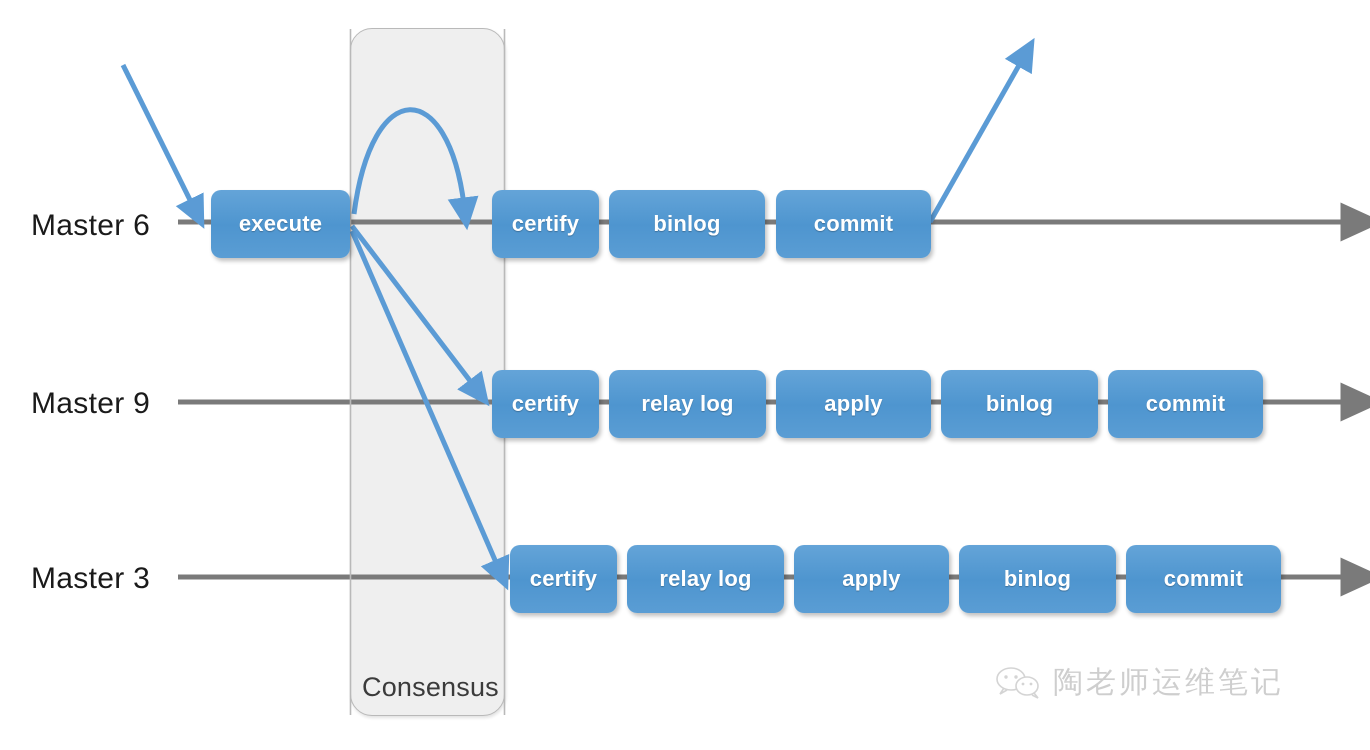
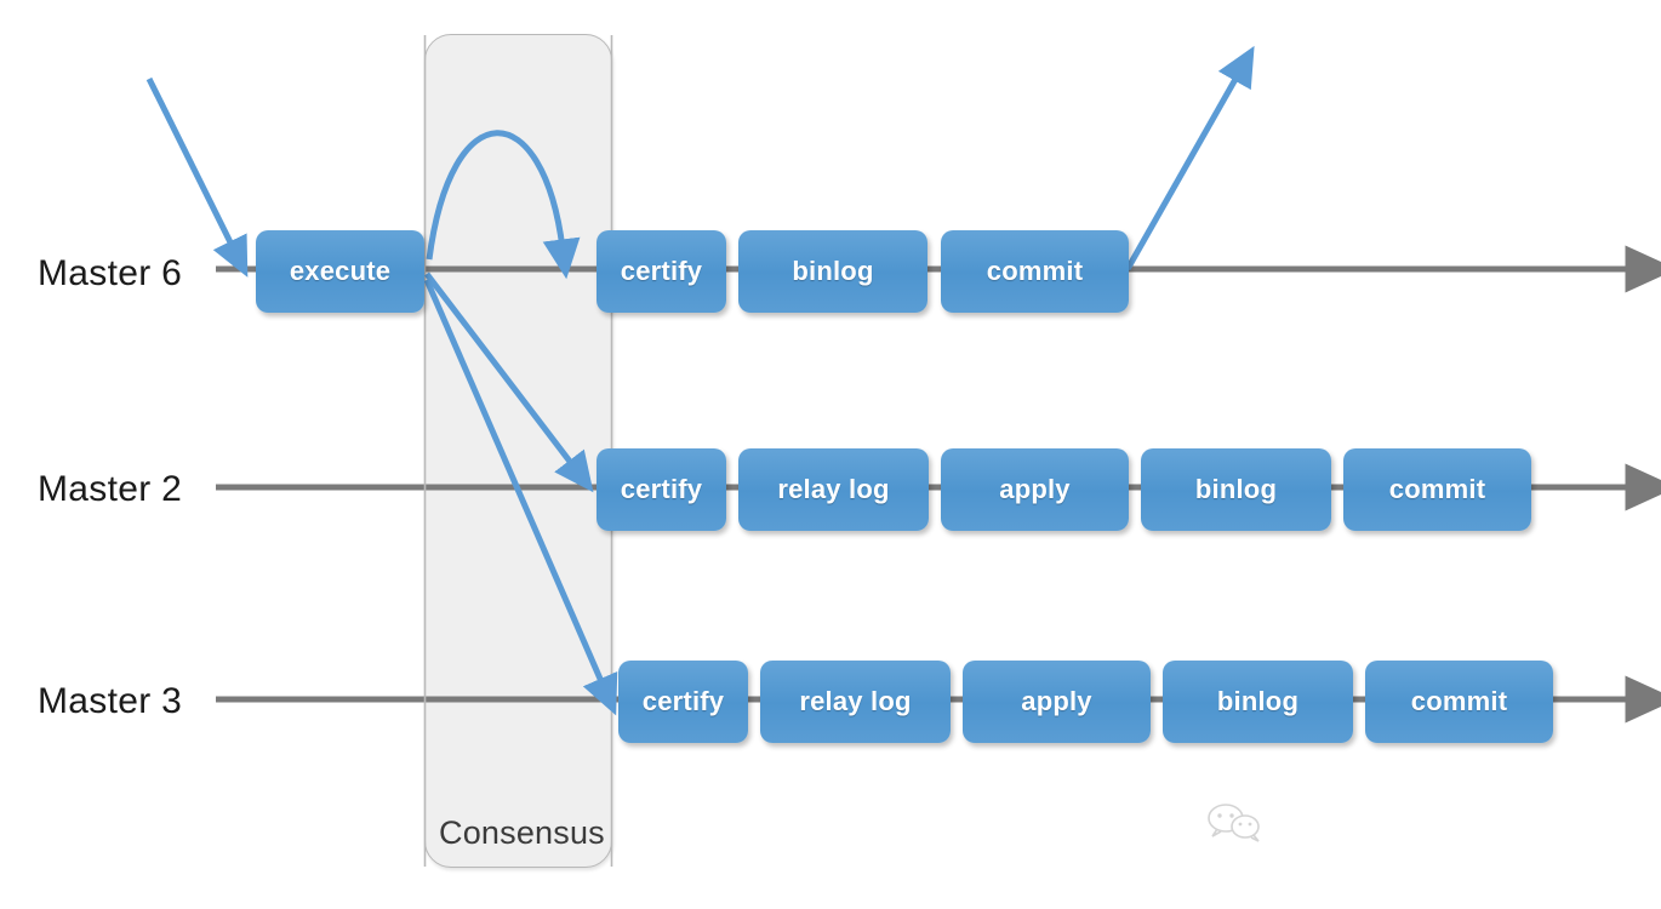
  Master 6
- Master 9
+ Master 2
  Master 3
  execute
  certify
  binlog
  commit
  certify
  relay log
  apply
  binlog
  commit
  certify
  relay log
  apply
  binlog
  commit
  Consensus
- 陶老师运维笔记
